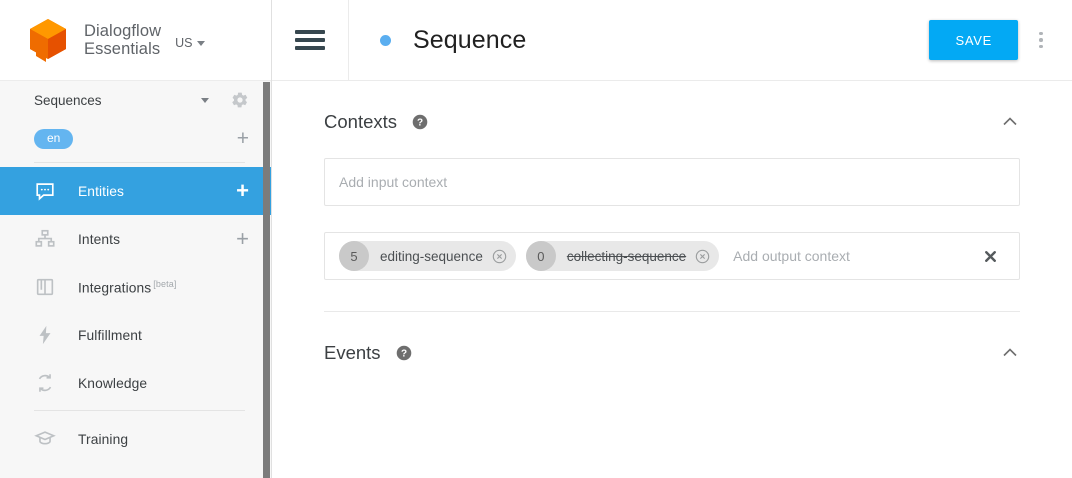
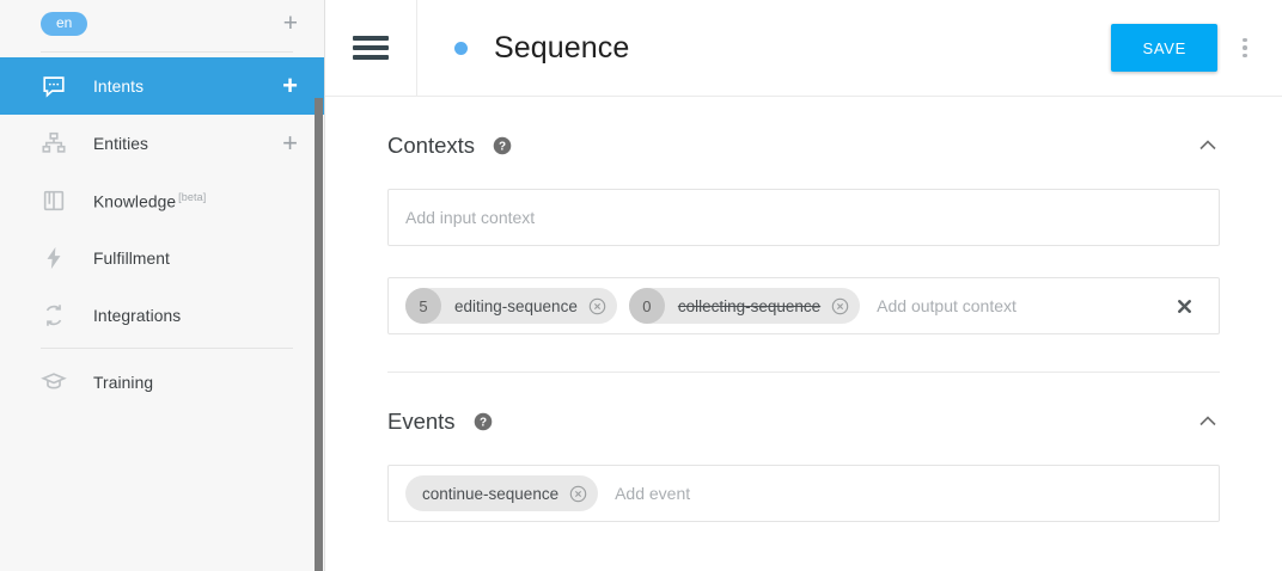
- Dialogflow
- Essentials
- US
- Sequences
  en
  +
- Entities
+ Intents
  +
- Intents
+ Entities
  +
- Integrations [beta]
+ Knowledge [beta]
  Fulfillment
- Knowledge
+ Integrations
  Training
  Sequence
  SAVE
  Contexts
  ?
  Add input context
  5
  editing-sequence
  0
  collecting-sequence
  Add output context
  Events
  ?
+ continue-sequence
+ Add event
